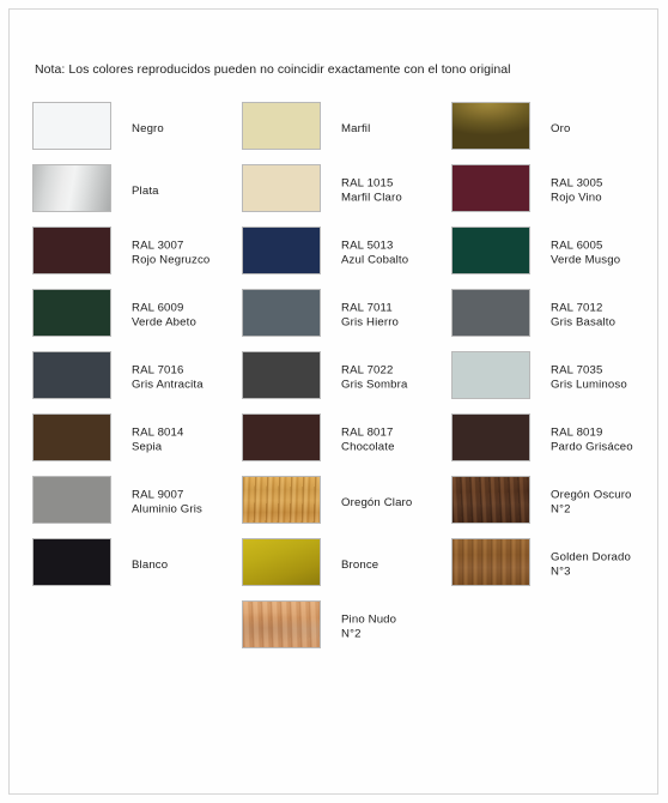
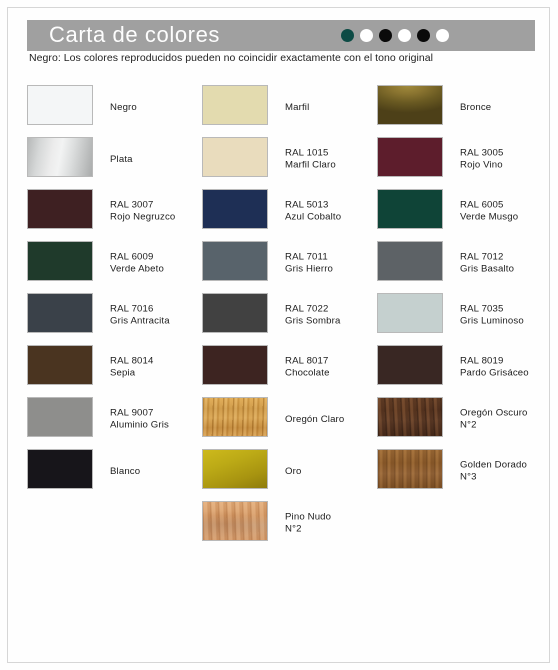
+ Carta de colores
- Nota: Los colores reproducidos pueden no coincidir exactamente con el tono original
+ Negro: Los colores reproducidos pueden no coincidir exactamente con el tono original
  Negro
  Plata
  RAL 3007
  Rojo Negruzco
  RAL 6009
  Verde Abeto
  RAL 7016
  Gris Antracita
  RAL 8014
  Sepia
  RAL 9007
  Aluminio Gris
  Blanco
  Marfil
  RAL 1015
  Marfil Claro
  RAL 5013
  Azul Cobalto
  RAL 7011
  Gris Hierro
  RAL 7022
  Gris Sombra
  RAL 8017
  Chocolate
  Oregón Claro
- Bronce
+ Oro
  Pino Nudo
  N°2
- Oro
+ Bronce
  RAL 3005
  Rojo Vino
  RAL 6005
  Verde Musgo
  RAL 7012
  Gris Basalto
  RAL 7035
  Gris Luminoso
  RAL 8019
  Pardo Grisáceo
  Oregón Oscuro
  N°2
  Golden Dorado
  N°3
